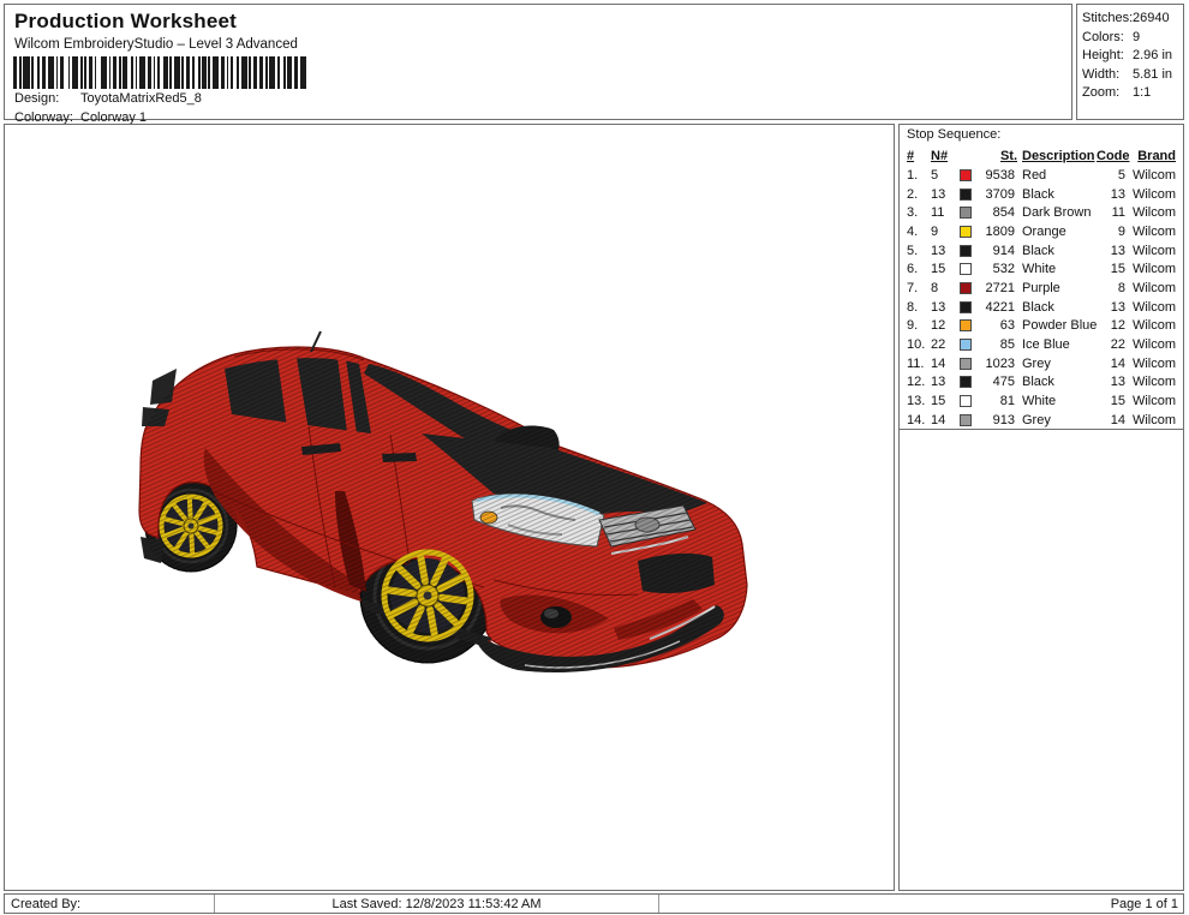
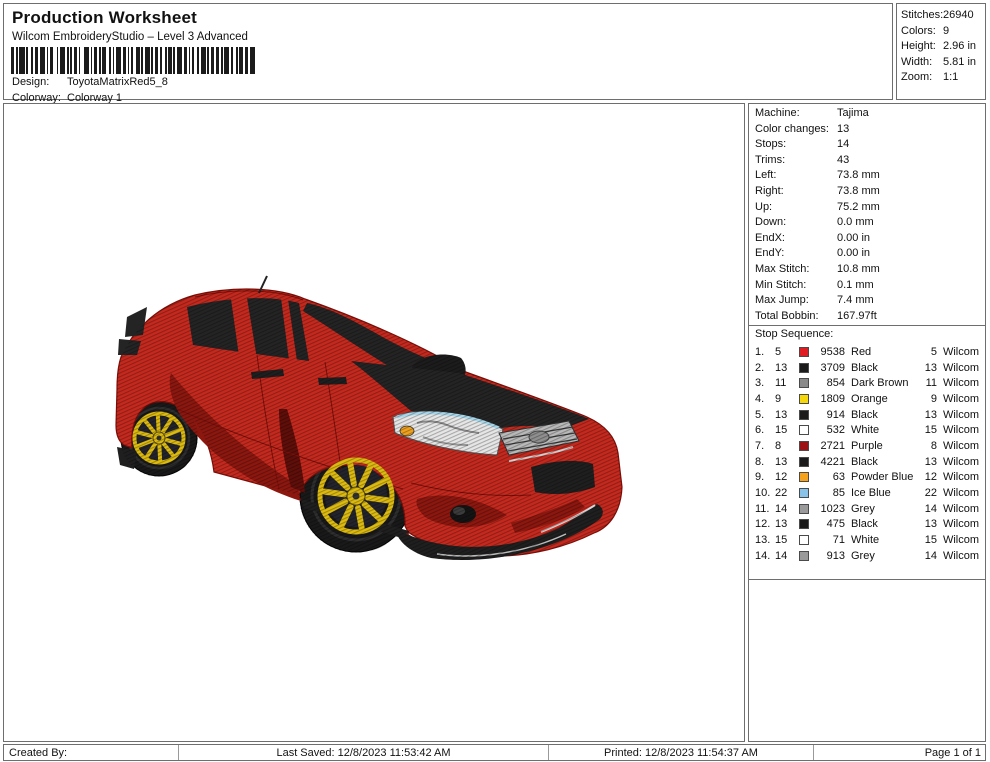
  Production Worksheet
  Wilcom EmbroideryStudio – Level 3 Advanced
  Design: ToyotaMatrixRed5_8
  Colorway: Colorway 1
  Stitches:26940
  Colors: 9
  Height: 2.96 in
  Width: 5.81 in
  Zoom: 1:1
+ Machine: Tajima
+ Color changes: 13
+ Stops: 14
+ Trims: 43
+ Left: 73.8 mm
+ Right: 73.8 mm
+ Up: 75.2 mm
+ Down: 0.0 mm
+ EndX: 0.00 in
+ EndY: 0.00 in
+ Max Stitch: 10.8 mm
+ Min Stitch: 0.1 mm
+ Max Jump: 7.4 mm
+ Total Bobbin: 167.97ft
  Stop Sequence:
- #
- N#
- St.
- Description
- Code
- Brand
  1.
  5
  9538
  Red
  5
  Wilcom
  2.
  13
  3709
  Black
  13
  Wilcom
  3.
  11
  854
  Dark Brown
  11
  Wilcom
  4.
  9
  1809
  Orange
  9
  Wilcom
  5.
  13
  914
  Black
  13
  Wilcom
  6.
  15
  532
  White
  15
  Wilcom
  7.
  8
  2721
  Purple
  8
  Wilcom
  8.
  13
  4221
  Black
  13
  Wilcom
  9.
  12
  63
  Powder Blue
  12
  Wilcom
  10.
  22
  85
  Ice Blue
  22
  Wilcom
  11.
  14
  1023
  Grey
  14
  Wilcom
  12.
  13
  475
  Black
  13
  Wilcom
  13.
  15
- 81
+ 71
  White
  15
  Wilcom
  14.
  14
  913
  Grey
  14
  Wilcom
  Created By:
  Last Saved: 12/8/2023 11:53:42 AM
+ Printed: 12/8/2023 11:54:37 AM
  Page 1 of 1
